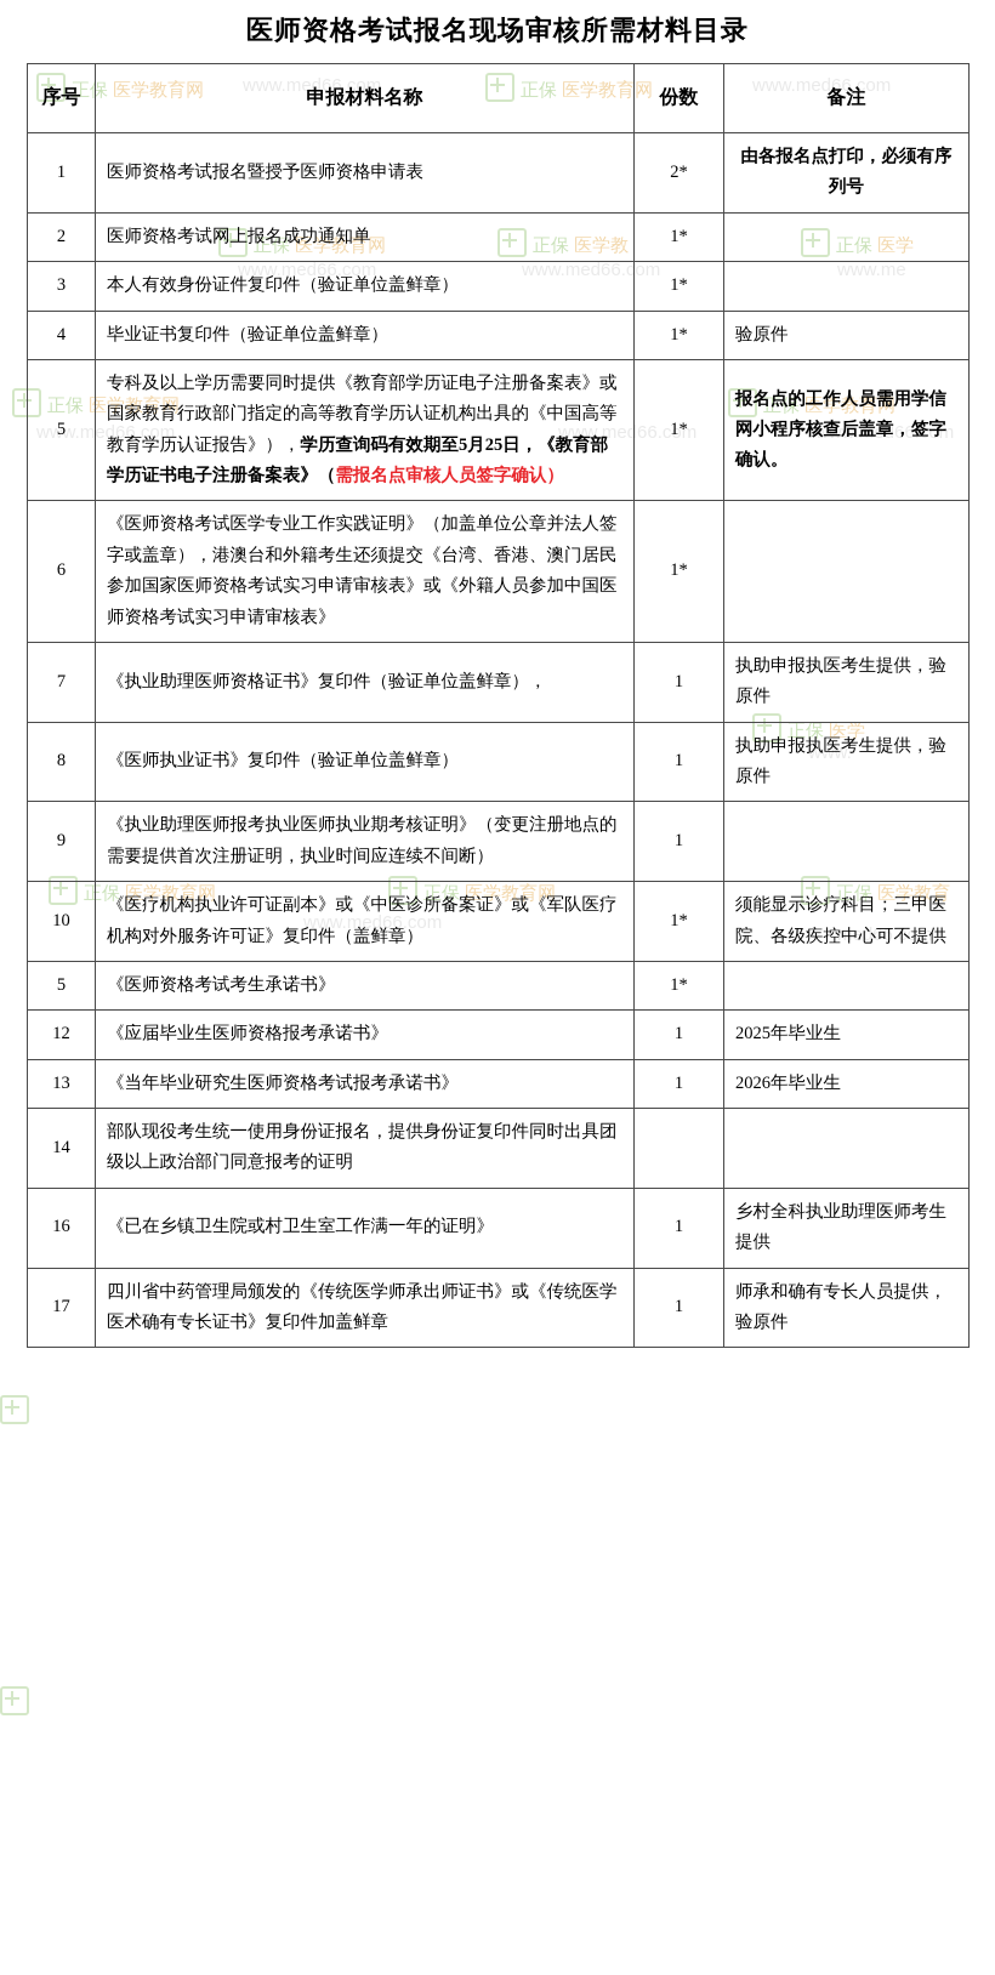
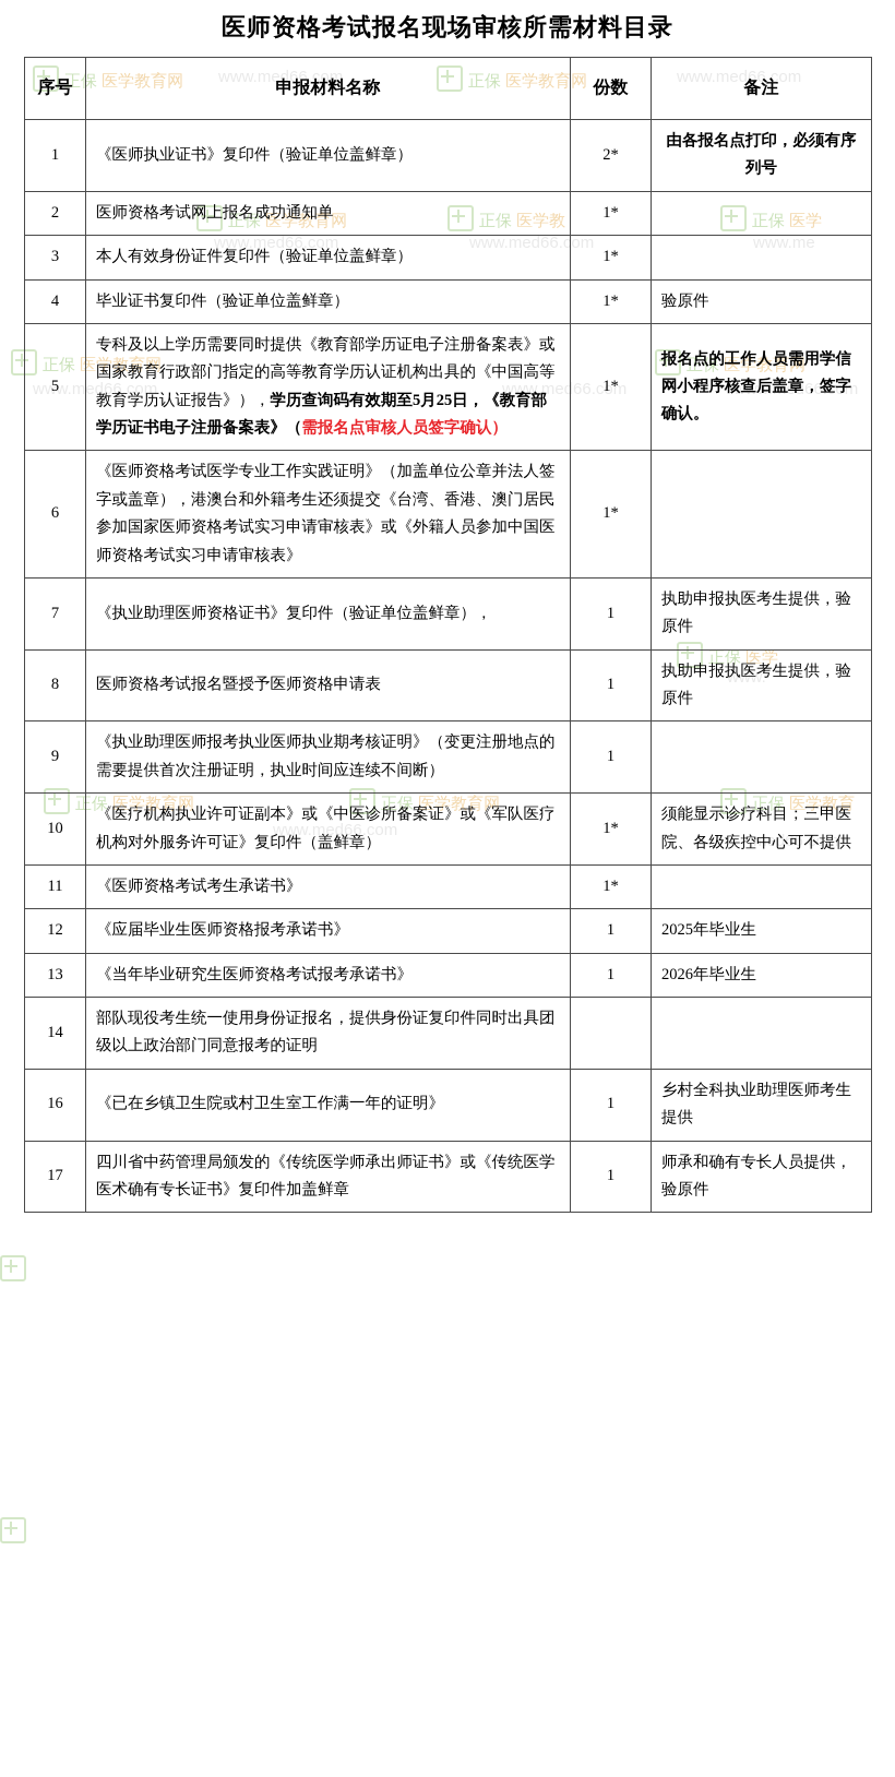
  正保 医学教育网
  www.med66.com
  正保 医学教育网
  www.med66.com
  正保 医学教育网
  正保 医学教
  正保 医学
  www.med66.com
  www.med66.com
  www.me
  正保 医学教育网
  正保 医学教育网
  www.med66.com
  www.med66.com
  www.med66.com
  正保 医学
  www.
  正保 医学教育网
  正保 医学教育网
  正保 医学教育
  www.med66.com
  med66.com
  医师资格考试报名现场审核所需材料目录
  序号	申报材料名称	份数	备注
- 1	医师资格考试报名暨授予医师资格申请表	2*	由各报名点打印，必须有序列号
+ 1	《医师执业证书》复印件（验证单位盖鲜章）	2*	由各报名点打印，必须有序列号
  2	医师资格考试网上报名成功通知单	1*
  3	本人有效身份证件复印件（验证单位盖鲜章）	1*
  4	毕业证书复印件（验证单位盖鲜章）	1*	验原件
  5	专科及以上学历需要同时提供《教育部学历证电子注册备案表》或国家教育行政部门指定的高等教育学历认证机构出具的《中国高等教育学历认证报告》），学历查询码有效期至5月25日，《教育部学历证书电子注册备案表》（需报名点审核人员签字确认）	1*	报名点的工作人员需用学信网小程序核查后盖章，签字确认。
  6	《医师资格考试医学专业工作实践证明》（加盖单位公章并法人签字或盖章），港澳台和外籍考生还须提交《台湾、香港、澳门居民参加国家医师资格考试实习申请审核表》或《外籍人员参加中国医师资格考试实习申请审核表》	1*
  7	《执业助理医师资格证书》复印件（验证单位盖鲜章），	1	执助申报执医考生提供，验原件
- 8	《医师执业证书》复印件（验证单位盖鲜章）	1	执助申报执医考生提供，验原件
+ 8	医师资格考试报名暨授予医师资格申请表	1	执助申报执医考生提供，验原件
  9	《执业助理医师报考执业医师执业期考核证明》（变更注册地点的需要提供首次注册证明，执业时间应连续不间断）	1
  10	《医疗机构执业许可证副本》或《中医诊所备案证》或《军队医疗机构对外服务许可证》复印件（盖鲜章）	1*	须能显示诊疗科目；三甲医院、各级疾控中心可不提供
- 5	《医师资格考试考生承诺书》	1*
+ 11	《医师资格考试考生承诺书》	1*
  12	《应届毕业生医师资格报考承诺书》	1	2025年毕业生
  13	《当年毕业研究生医师资格考试报考承诺书》	1	2026年毕业生
  14	部队现役考生统一使用身份证报名，提供身份证复印件同时出具团级以上政治部门同意报考的证明
  16	《已在乡镇卫生院或村卫生室工作满一年的证明》	1	乡村全科执业助理医师考生提供
  17	四川省中药管理局颁发的《传统医学师承出师证书》或《传统医学医术确有专长证书》复印件加盖鲜章	1	师承和确有专长人员提供，验原件
